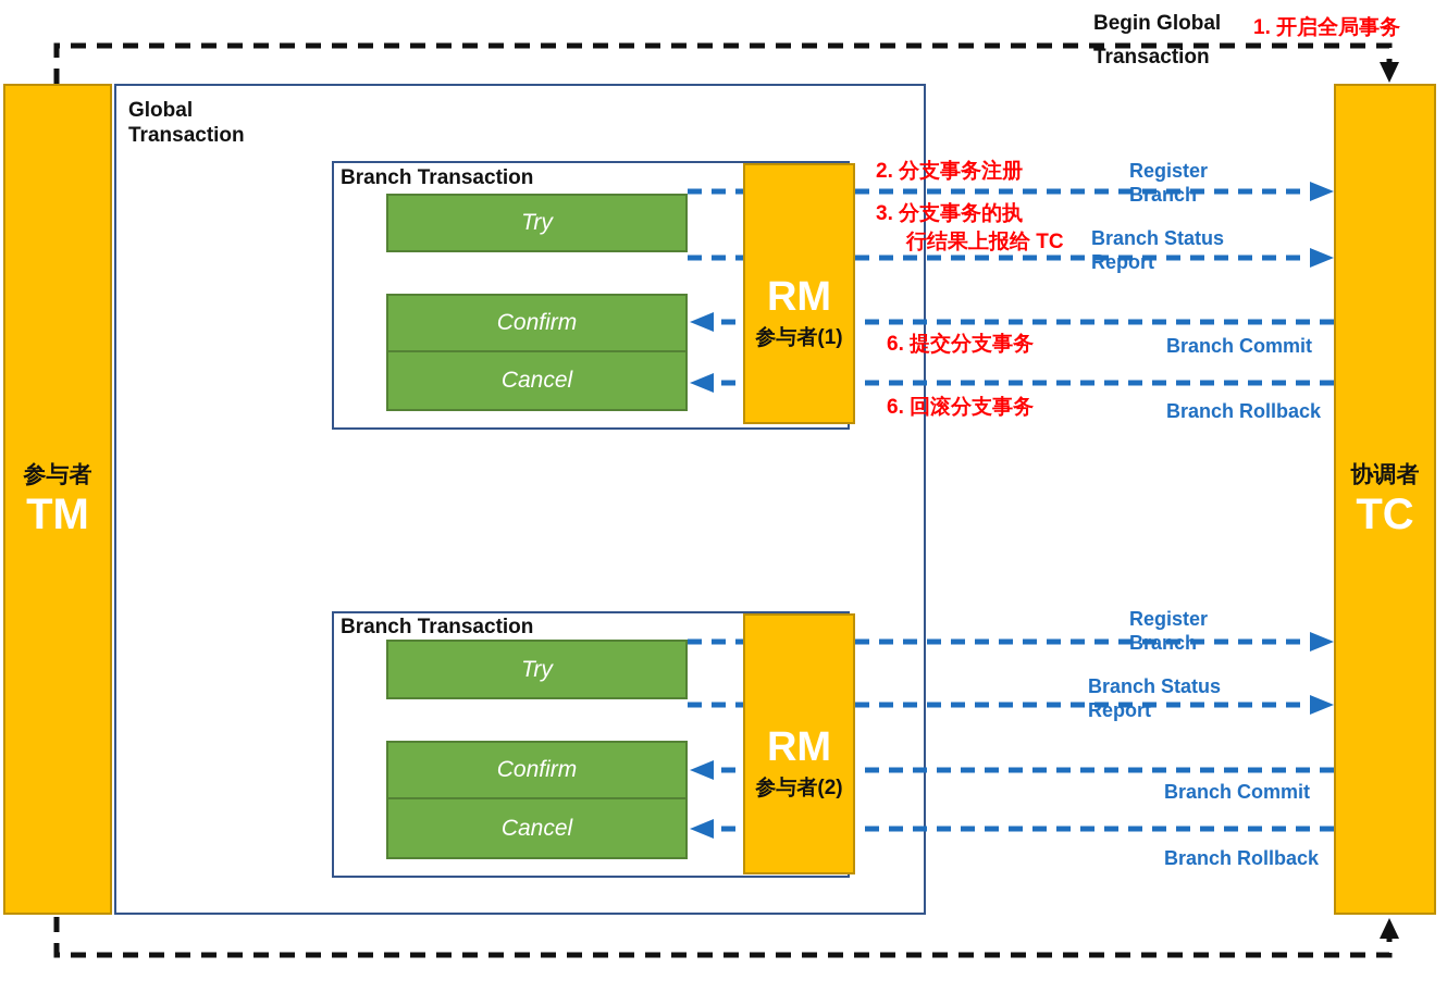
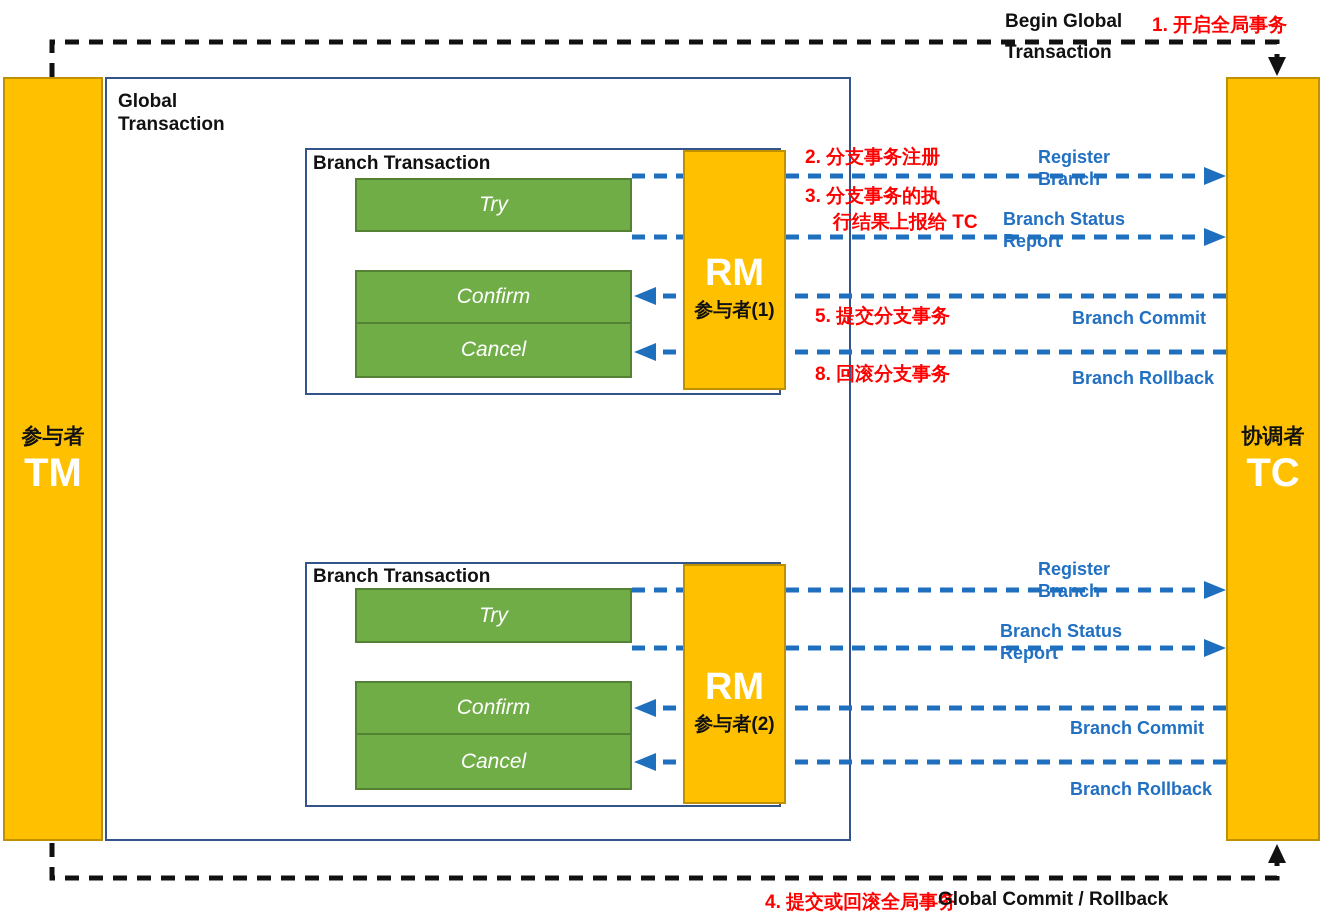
  Global
  Transaction
  Branch Transaction
  Try
  Confirm
  Cancel
  Branch Transaction
  Try
  Confirm
  Cancel
  Begin Global
  Transaction
  1. 开启全局事务
  2. 分支事务注册
  3. 分支事务的执
  行结果上报给 TC
- 6. 提交分支事务
+ 5. 提交分支事务
- 6. 回滚分支事务
+ 8. 回滚分支事务
  Register
  Branch
  Branch Status
  Report
  Branch Commit
  Branch Rollback
  Register
  Branch Status
  Report
  Branch Commit
  Branch Rollback
+ 4. 提交或回滚全局事务
+ Global Commit / Rollback
  参与者
  TM
  协调者
  TC
  RM
  参与者(1)
  RM
  参与者(2)
